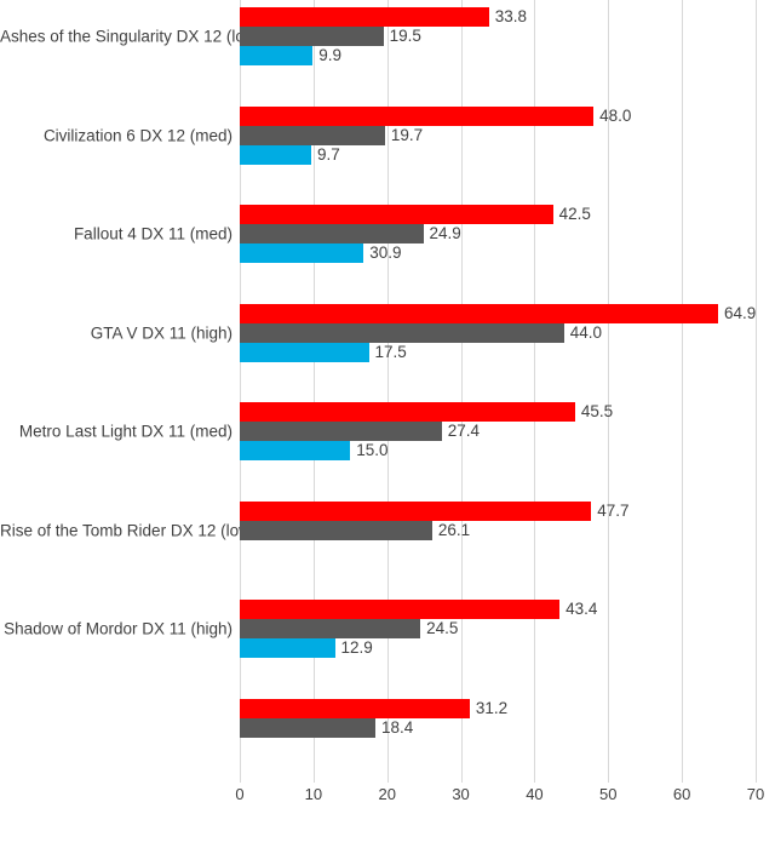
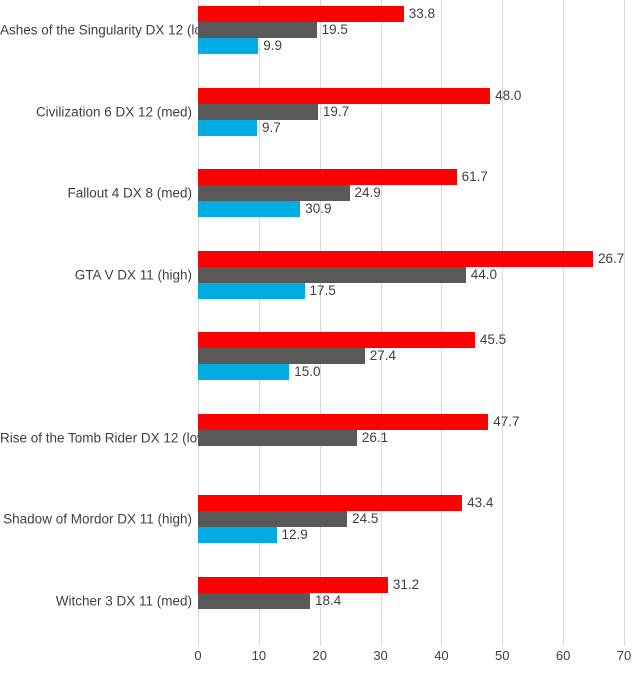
  Ashes of the Singularity DX 12 (l
  Civilization 6 DX 12 (med)
- Fallout 4 DX 11 (med)
+ Fallout 4 DX 8 (med)
  GTA V DX 11 (high)
- Metro Last Light DX 11 (med)
  Rise of the Tomb Rider DX 12 (lo
  Shadow of Mordor DX 11 (high)
+ Witcher 3 DX 11 (med)
  0
  10
  20
  30
  40
  50
  60
  70
  33.8
  19.5
  9.9
  48.0
  19.7
  9.7
- 42.5
+ 61.7
  24.9
  30.9
- 64.9
+ 26.7
  44.0
  17.5
  45.5
  27.4
  15.0
  47.7
  26.1
  43.4
  24.5
  12.9
  31.2
  18.4
